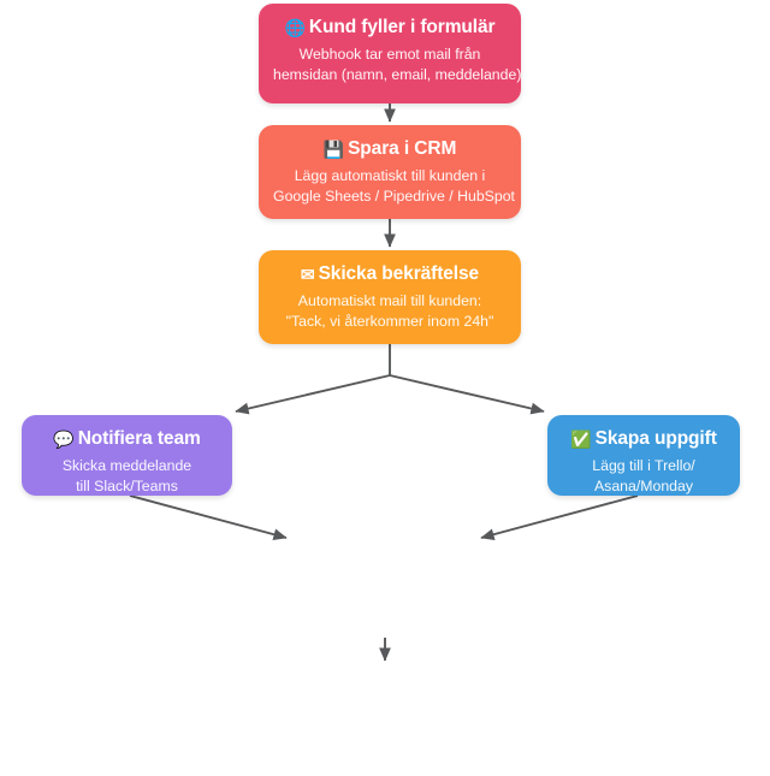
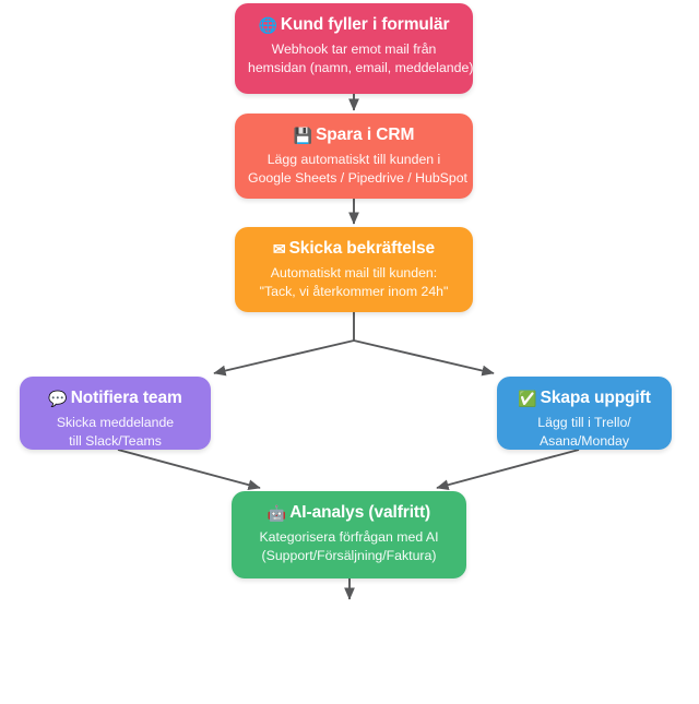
  🌐 Kund fyller i formulär
  Webhook tar emot mail från
  hemsidan (namn, email, meddelande)
  💾 Spara i CRM
  Lägg automatiskt till kunden i
  Google Sheets / Pipedrive / HubSpot
  ✉ Skicka bekräftelse
  Automatiskt mail till kunden:
  "Tack, vi återkommer inom 24h"
  💬 Notifiera team
  Skicka meddelande
  till Slack/Teams
  ✅ Skapa uppgift
  Lägg till i Trello/
  Asana/Monday
+ 🤖 AI-analys (valfritt)
+ Kategorisera förfrågan med AI
+ (Support/Försäljning/Faktura)
